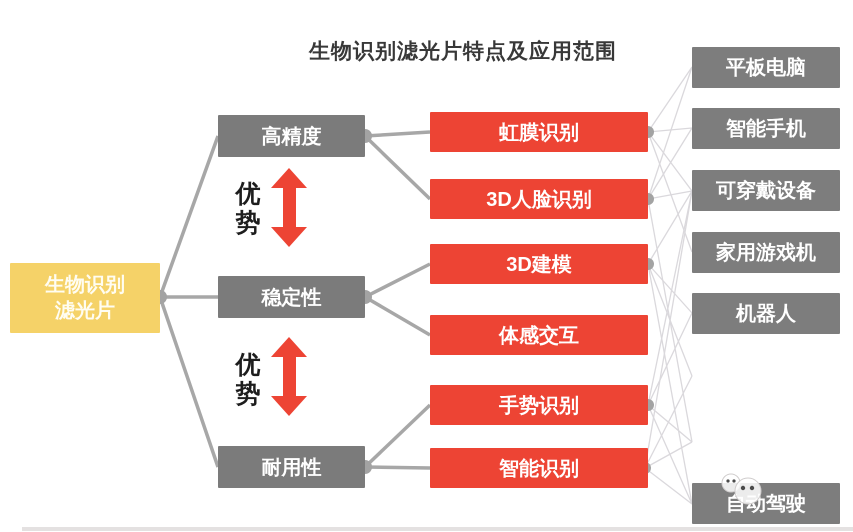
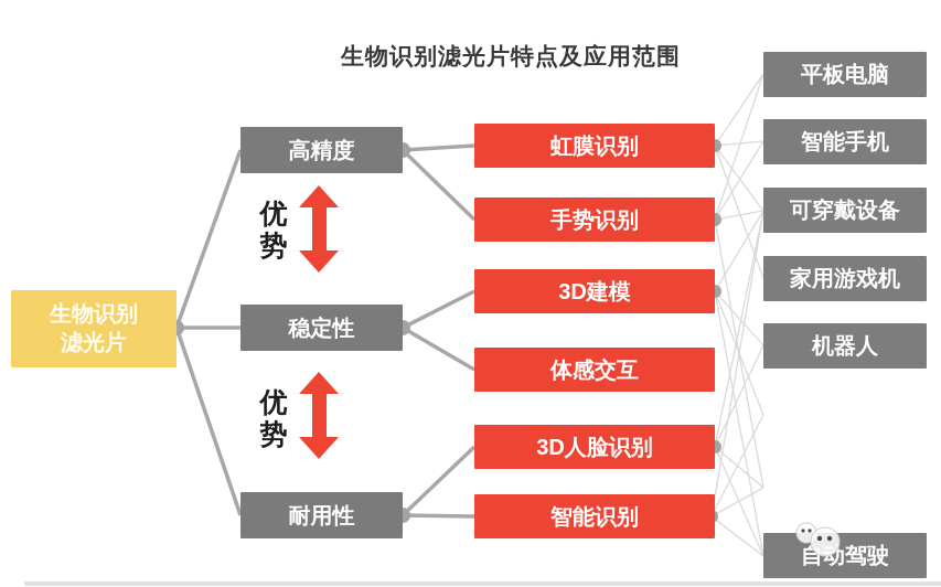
  生物识别滤光片特点及应用范围
  生物识别
  滤光片
  高精度
  稳定性
  耐用性
  优势
  优势
  虹膜识别
- 3D人脸识别
+ 手势识别
  3D建模
  体感交互
- 手势识别
+ 3D人脸识别
  智能识别
  平板电脑
  智能手机
  可穿戴设备
  家用游戏机
  机器人
  自动驾驶
